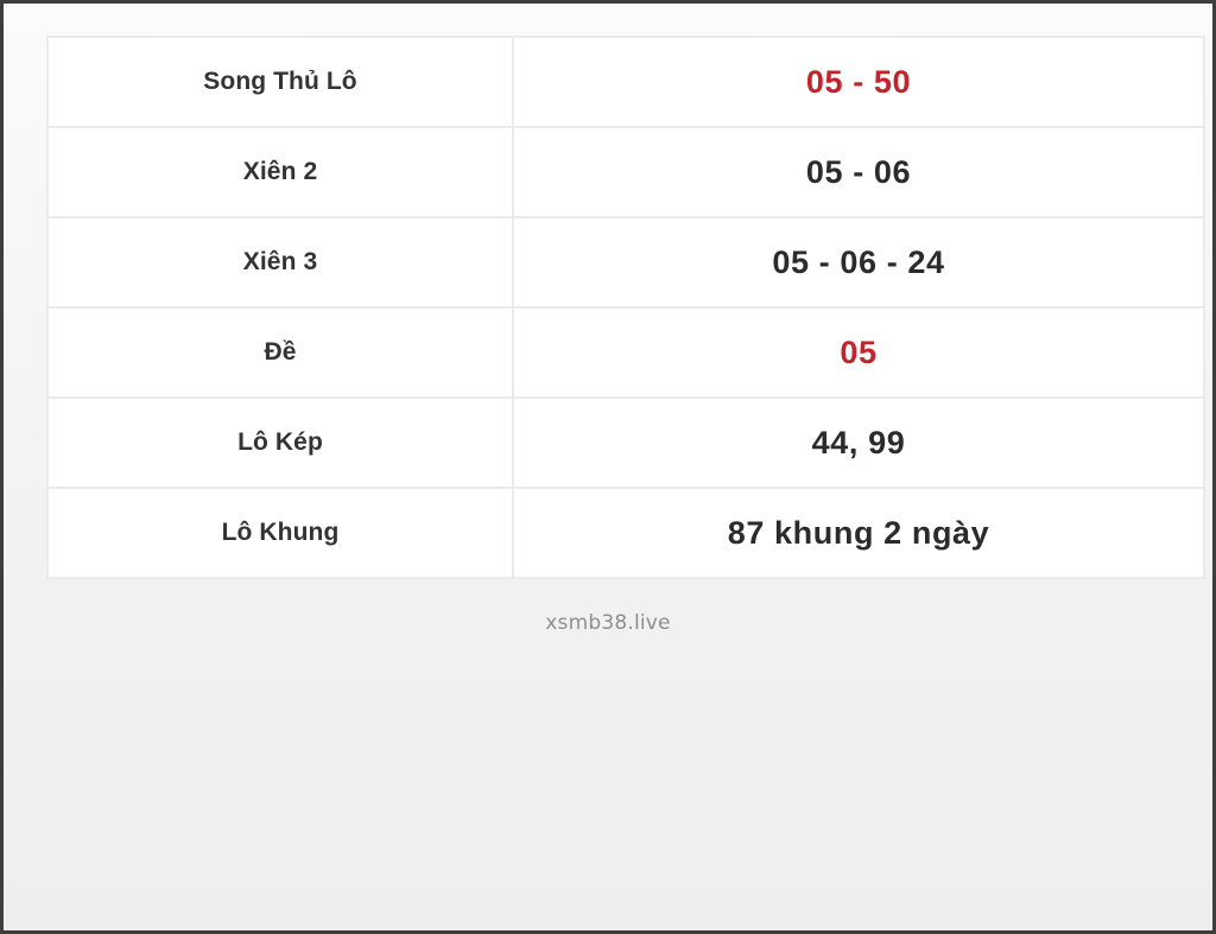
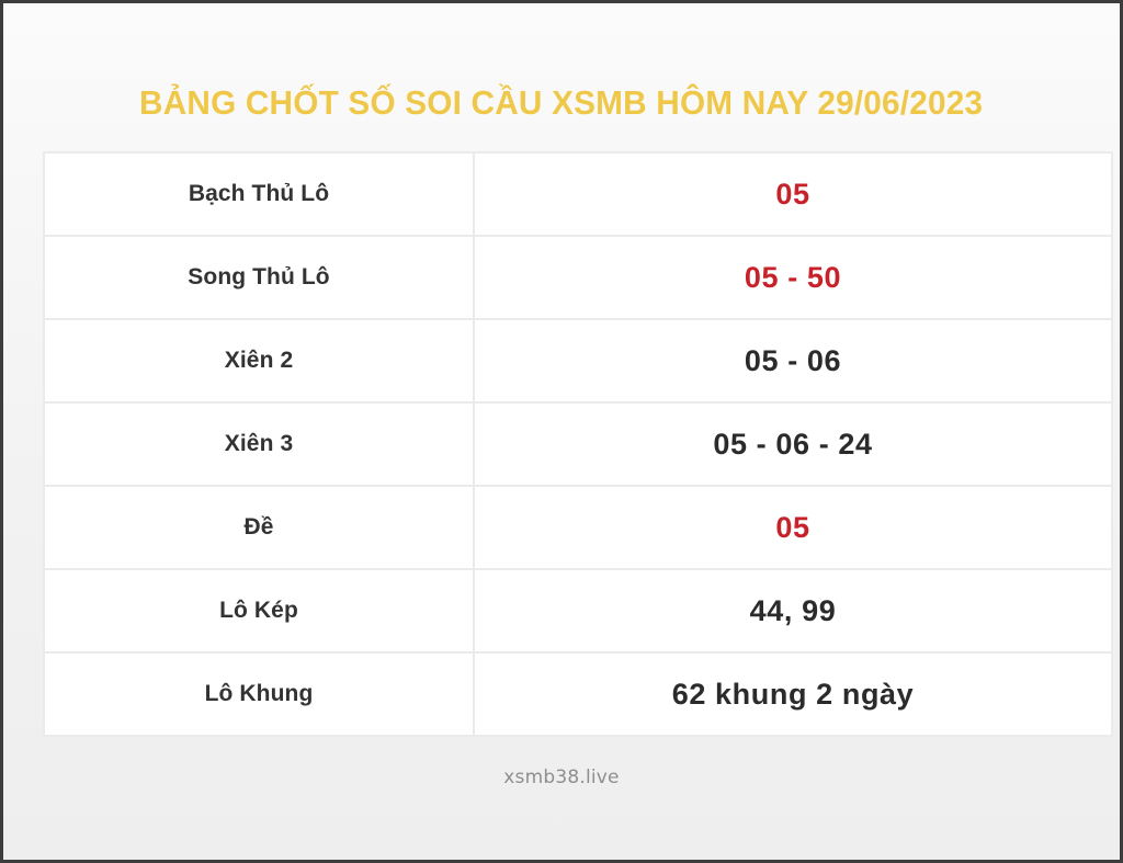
+ BẢNG CHỐT SỐ SOI CẦU XSMB HÔM NAY 29/06/2023
+ Bạch Thủ Lô	05
  Song Thủ Lô	05 - 50
  Xiên 2	05 - 06
  Xiên 3	05 - 06 - 24
  Đề	05
  Lô Kép	44, 99
- Lô Khung	87 khung 2 ngày
+ Lô Khung	62 khung 2 ngày
  xsmb38.live
